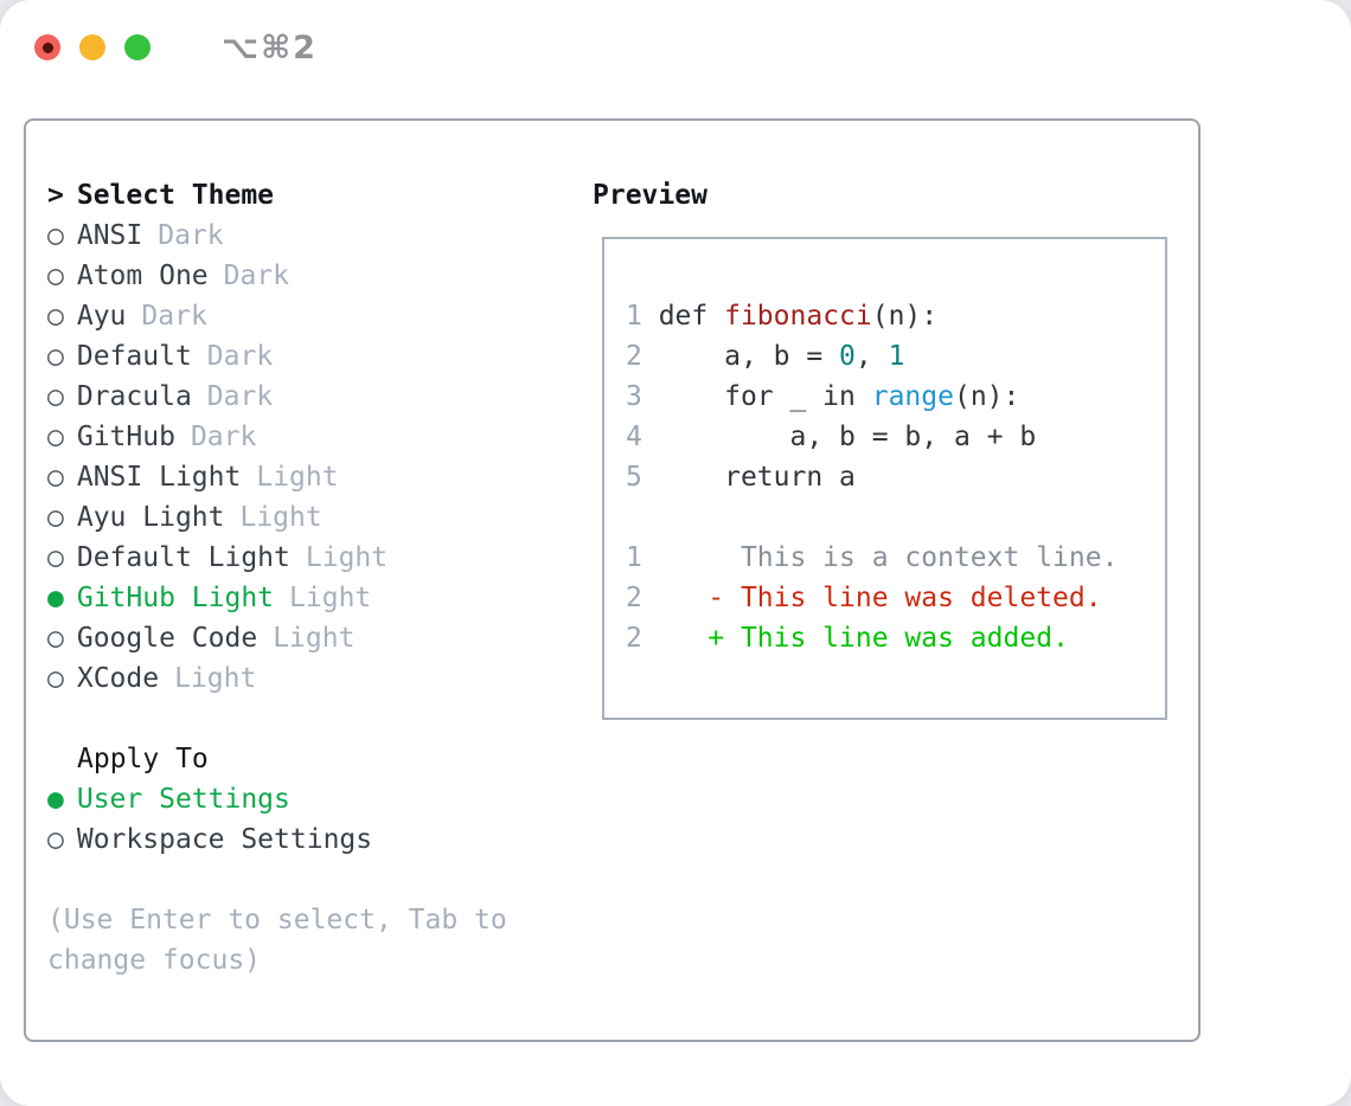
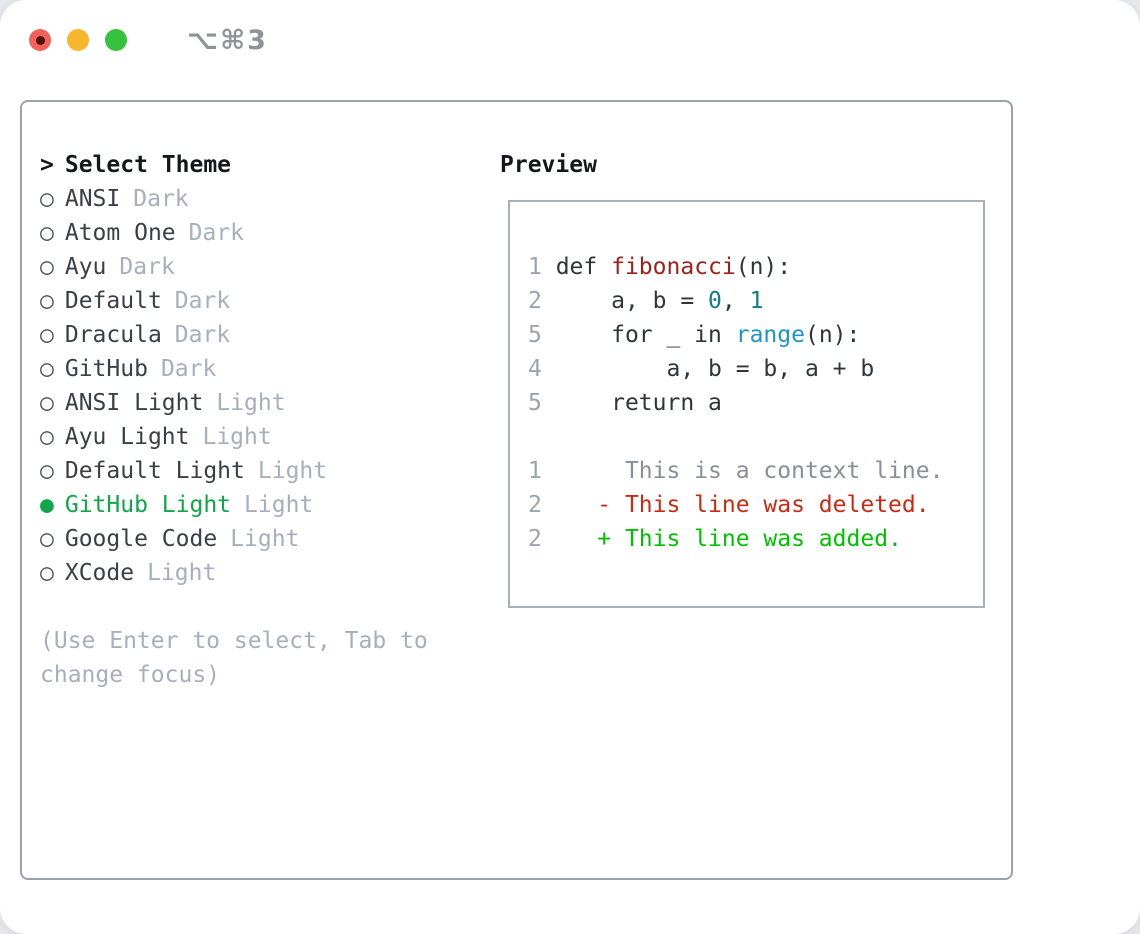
- ⌥⌘2
+ ⌥⌘3
  > Select Theme
  ○ ANSI Dark
  ○ Atom One Dark
  ○ Ayu Dark
  ○ Default Dark
  ○ Dracula Dark
  ○ GitHub Dark
  ○ ANSI Light Light
  ○ Ayu Light Light
  ○ Default Light Light
  ● GitHub Light Light
  ○ Google Code Light
  ○ XCode Light
- Apply To
- ● User Settings
- ○ Workspace Settings
  (Use Enter to select, Tab to
  change focus)
  Preview
  1 def fibonacci(n):
  2 a, b = 0, 1
- 3 for _ in range(n):
+ 5 for _ in range(n):
  4 a, b = b, a + b
  5 return a
  1 This is a context line.
  2 - This line was deleted.
  2 + This line was added.
